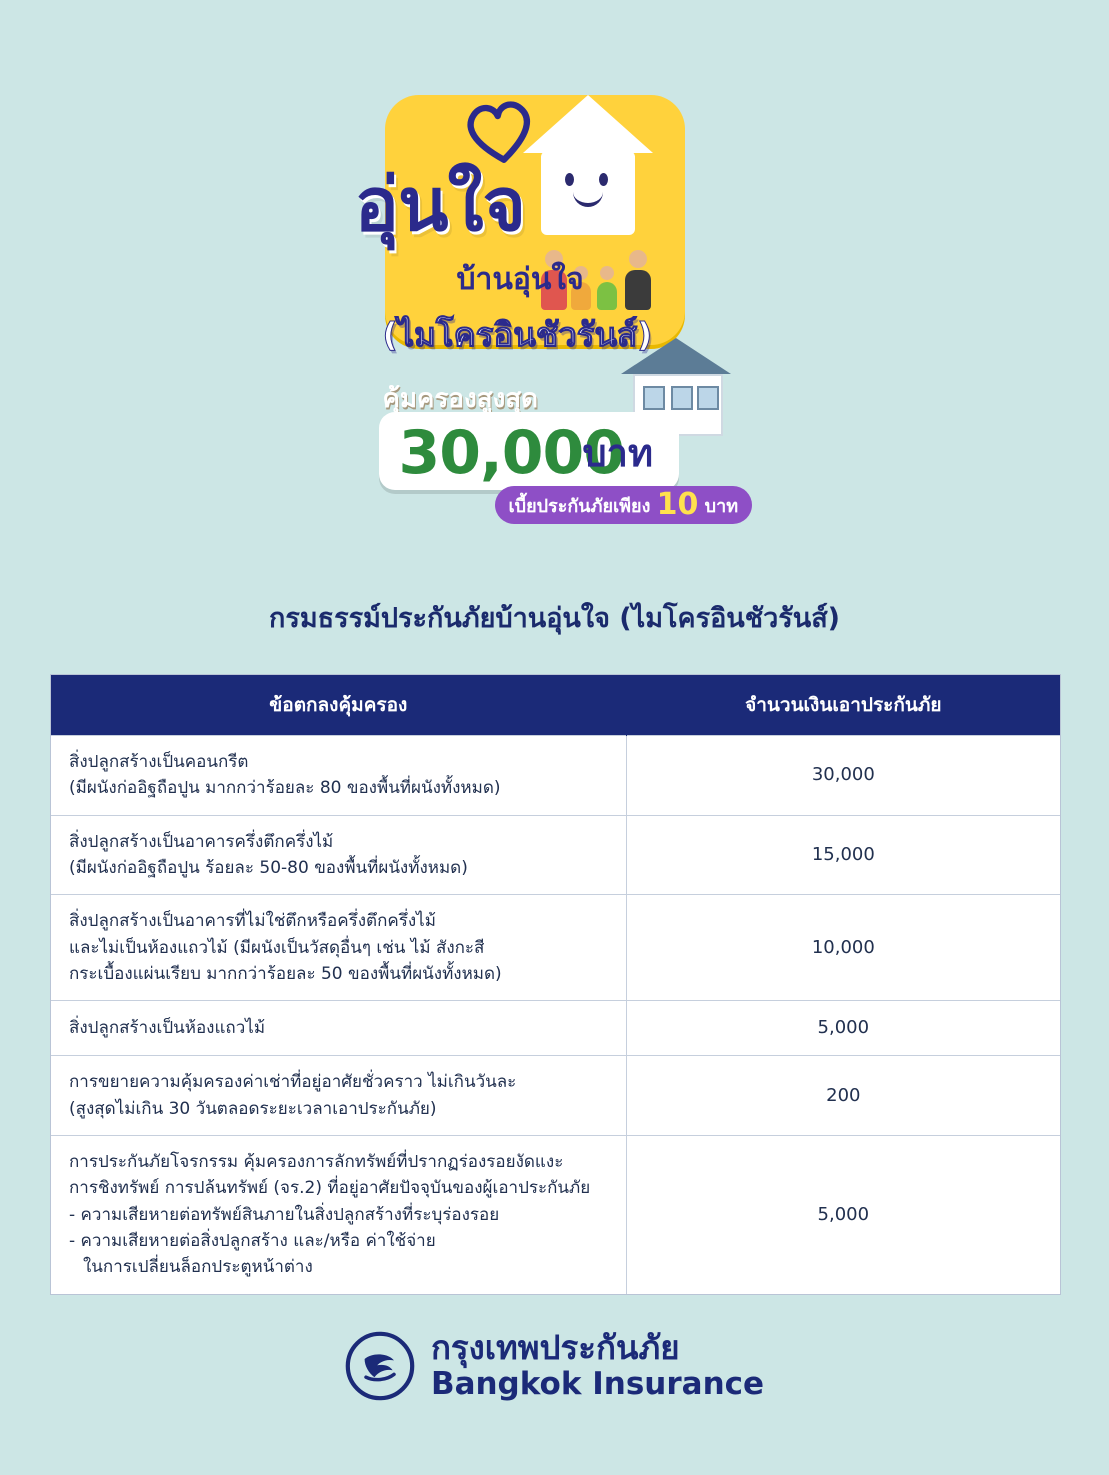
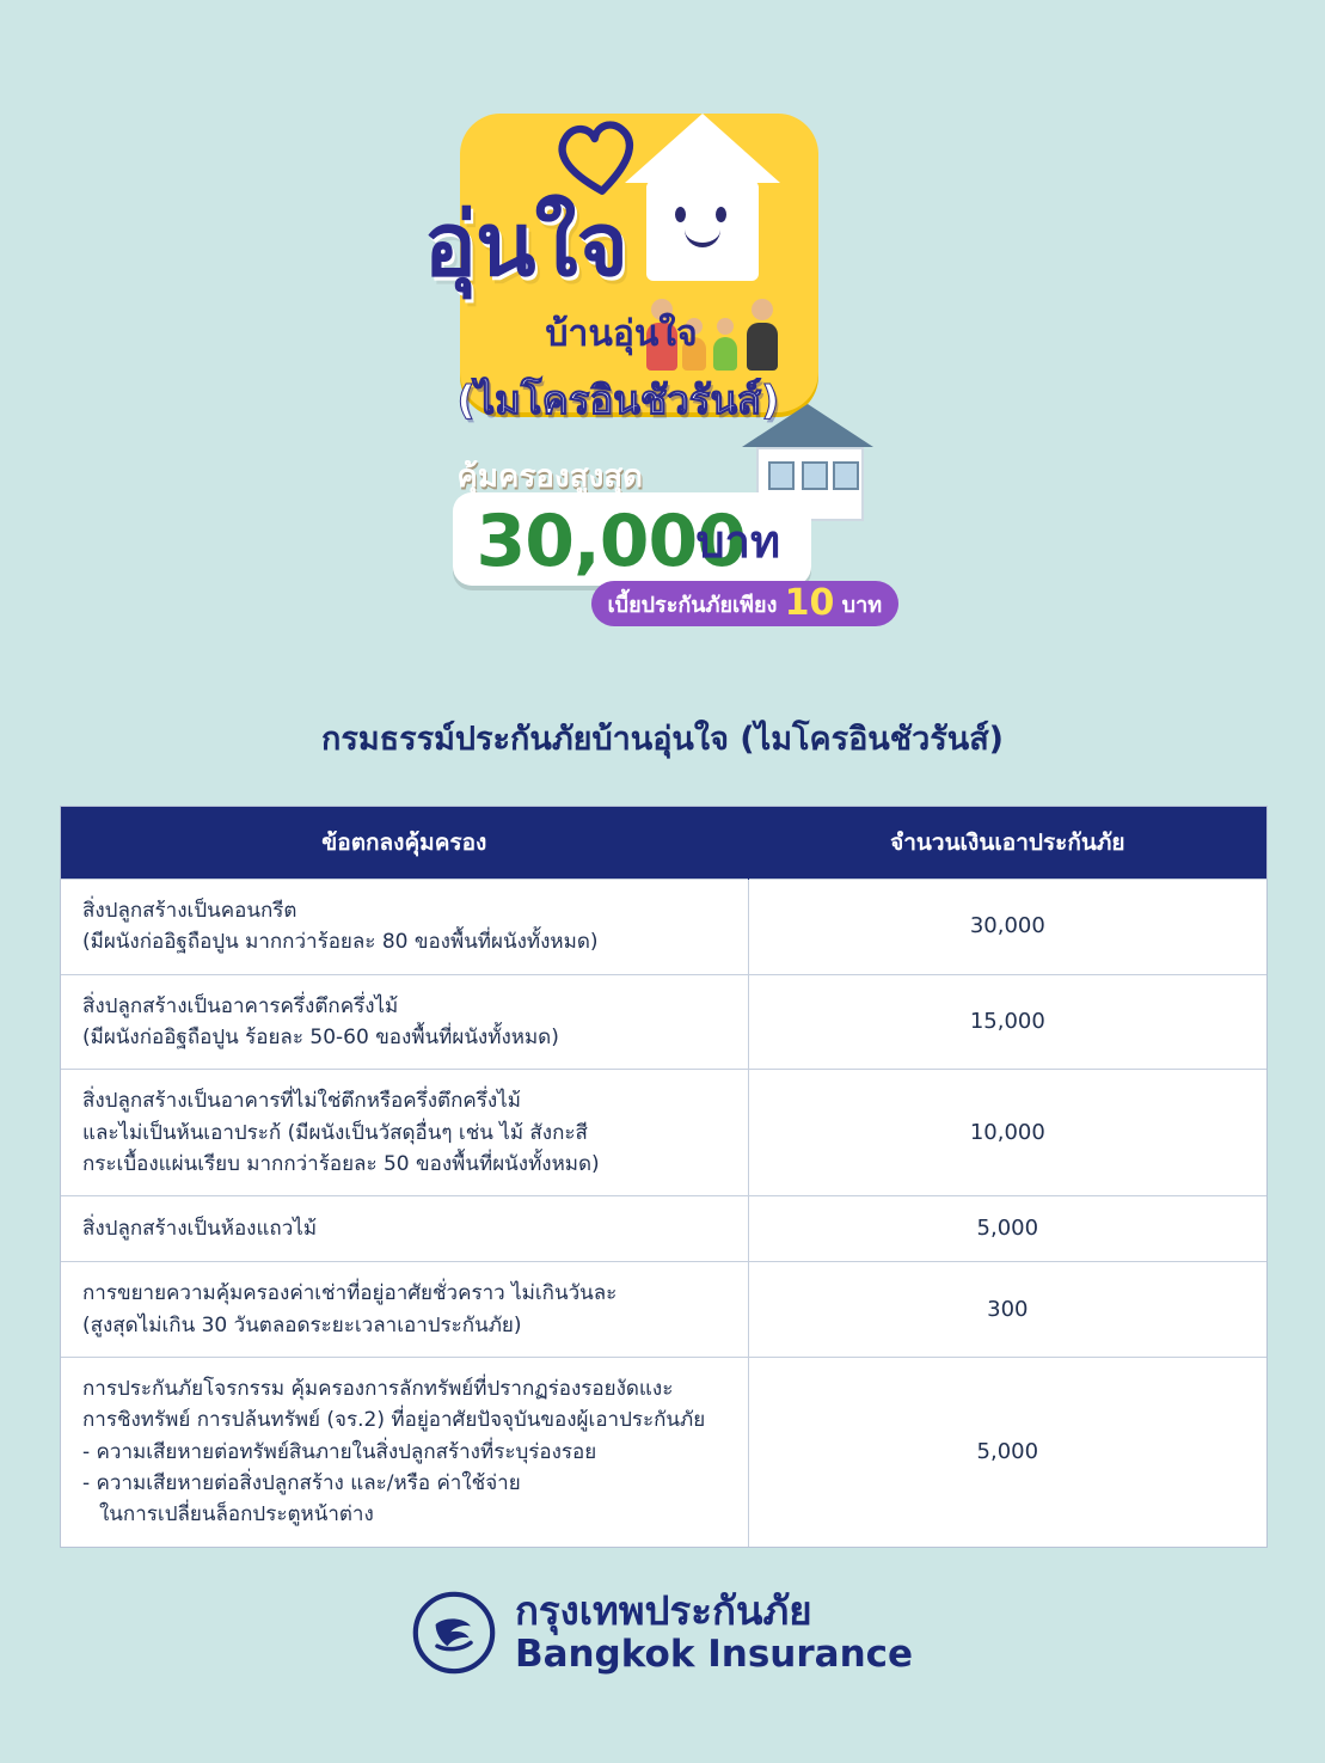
  อุ่นใจ
  บ้านอุ่นใจ
  (ไมโครอินชัวรันส์)
  คุ้มครองสูงสุด
  30,000
  บาท
  เบี้ยประกันภัยเพียง 10 บาท
  กรมธรรม์ประกันภัยบ้านอุ่นใจ (ไมโครอินชัวรันส์)
  ข้อตกลงคุ้มครอง	จำนวนเงินเอาประกันภัย
  สิ่งปลูกสร้างเป็นคอนกรีต (มีผนังก่ออิฐถือปูน มากกว่าร้อยละ 80 ของพื้นที่ผนังทั้งหมด)	30,000
- สิ่งปลูกสร้างเป็นอาคารครึ่งตึกครึ่งไม้ (มีผนังก่ออิฐถือปูน ร้อยละ 50-80 ของพื้นที่ผนังทั้งหมด)	15,000
+ สิ่งปลูกสร้างเป็นอาคารครึ่งตึกครึ่งไม้ (มีผนังก่ออิฐถือปูน ร้อยละ 50-60 ของพื้นที่ผนังทั้งหมด)	15,000
- สิ่งปลูกสร้างเป็นอาคารที่ไม่ใช่ตึกหรือครึ่งตึกครึ่งไม้ และไม่เป็นห้องแถวไม้ (มีผนังเป็นวัสดุอื่นๆ เช่น ไม้ สังกะสี กระเบื้องแผ่นเรียบ มากกว่าร้อยละ 50 ของพื้นที่ผนังทั้งหมด)	10,000
+ สิ่งปลูกสร้างเป็นอาคารที่ไม่ใช่ตึกหรือครึ่งตึกครึ่งไม้ และไม่เป็นห้นเอาประก้ (มีผนังเป็นวัสดุอื่นๆ เช่น ไม้ สังกะสี กระเบื้องแผ่นเรียบ มากกว่าร้อยละ 50 ของพื้นที่ผนังทั้งหมด)	10,000
  สิ่งปลูกสร้างเป็นห้องแถวไม้	5,000
- การขยายความคุ้มครองค่าเช่าที่อยู่อาศัยชั่วคราว ไม่เกินวันละ (สูงสุดไม่เกิน 30 วันตลอดระยะเวลาเอาประกันภัย)	200
+ การขยายความคุ้มครองค่าเช่าที่อยู่อาศัยชั่วคราว ไม่เกินวันละ (สูงสุดไม่เกิน 30 วันตลอดระยะเวลาเอาประกันภัย)	300
  การประกันภัยโจรกรรม คุ้มครองการลักทรัพย์ที่ปรากฏร่องรอยงัดแงะ การชิงทรัพย์ การปล้นทรัพย์ (จร.2) ที่อยู่อาศัยปัจจุบันของผู้เอาประกันภัย - ความเสียหายต่อทรัพย์สินภายในสิ่งปลูกสร้างที่ระบุร่องรอย - ความเสียหายต่อสิ่งปลูกสร้าง และ/หรือ ค่าใช้จ่าย ในการเปลี่ยนล็อกประตูหน้าต่าง	5,000
  กรุงเทพประกันภัย
  Bangkok Insurance
